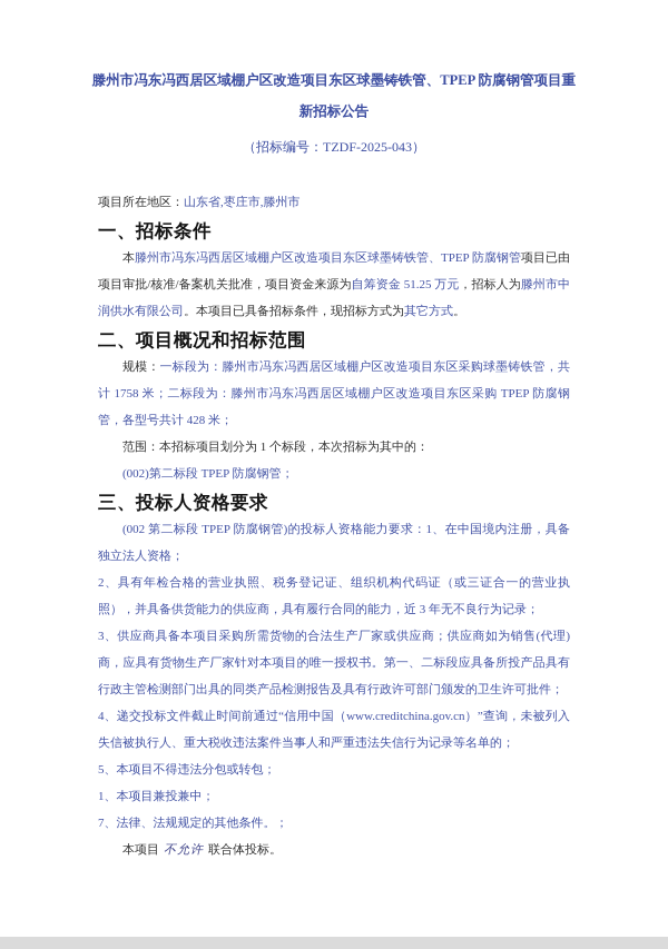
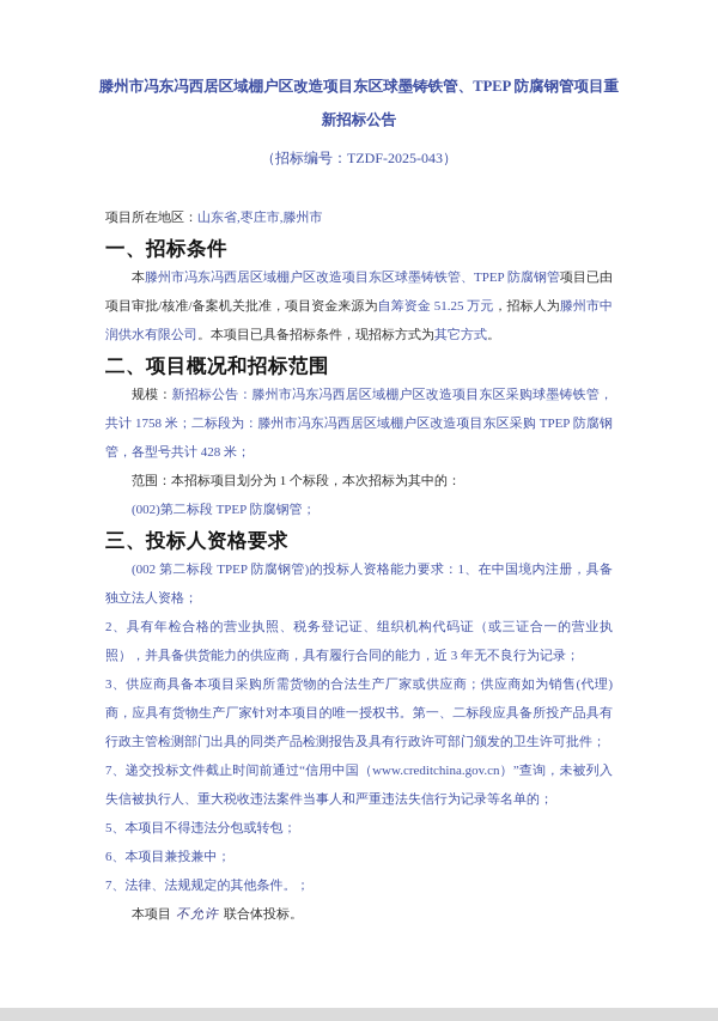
  滕州市冯东冯西居区域棚户区改造项目东区球墨铸铁管、TPEP 防腐钢管项目重
  新招标公告
  （招标编号：TZDF-2025-043）
  项目所在地区：山东省,枣庄市,滕州市
  一、招标条件
  本滕州市冯东冯西居区域棚户区改造项目东区球墨铸铁管、TPEP 防腐钢管项目已由项目审批/核准/备案机关批准，项目资金来源为自筹资金 51.25 万元，招标人为滕州市中润供水有限公司。本项目已具备招标条件，现招标方式为其它方式。
  二、项目概况和招标范围
- 规模：一标段为：滕州市冯东冯西居区域棚户区改造项目东区采购球墨铸铁管，共计 1758 米；二标段为：滕州市冯东冯西居区域棚户区改造项目东区采购 TPEP 防腐钢管，各型号共计 428 米；
+ 规模：新招标公告：滕州市冯东冯西居区域棚户区改造项目东区采购球墨铸铁管，共计 1758 米；二标段为：滕州市冯东冯西居区域棚户区改造项目东区采购 TPEP 防腐钢管，各型号共计 428 米；
  范围：本招标项目划分为 1 个标段，本次招标为其中的：
  (002)第二标段 TPEP 防腐钢管；
  三、投标人资格要求
  (002 第二标段 TPEP 防腐钢管)的投标人资格能力要求：1、在中国境内注册，具备独立法人资格；
  2、具有年检合格的营业执照、税务登记证、组织机构代码证（或三证合一的营业执照），并具备供货能力的供应商，具有履行合同的能力，近 3 年无不良行为记录；
  3、供应商具备本项目采购所需货物的合法生产厂家或供应商；供应商如为销售(代理)商，应具有货物生产厂家针对本项目的唯一授权书。第一、二标段应具备所投产品具有行政主管检测部门出具的同类产品检测报告及具有行政许可部门颁发的卫生许可批件；
- 4、递交投标文件截止时间前通过“信用中国（www.creditchina.gov.cn）”查询，未被列入失信被执行人、重大税收违法案件当事人和严重违法失信行为记录等名单的；
+ 7、递交投标文件截止时间前通过“信用中国（www.creditchina.gov.cn）”查询，未被列入失信被执行人、重大税收违法案件当事人和严重违法失信行为记录等名单的；
  5、本项目不得违法分包或转包；
- 1、本项目兼投兼中；
+ 6、本项目兼投兼中；
  7、法律、法规规定的其他条件。；
  本项目 不允许 联合体投标。
